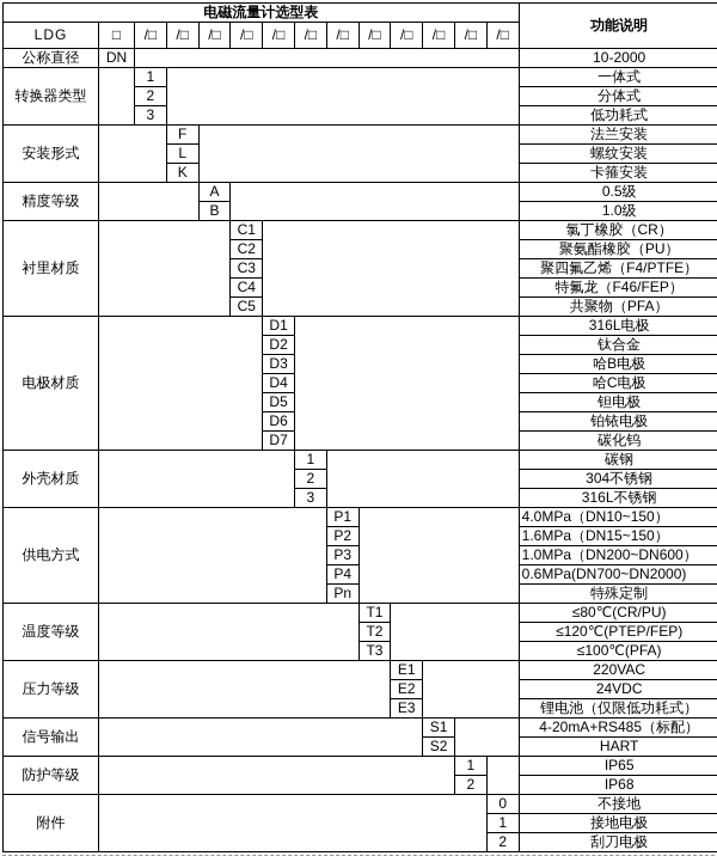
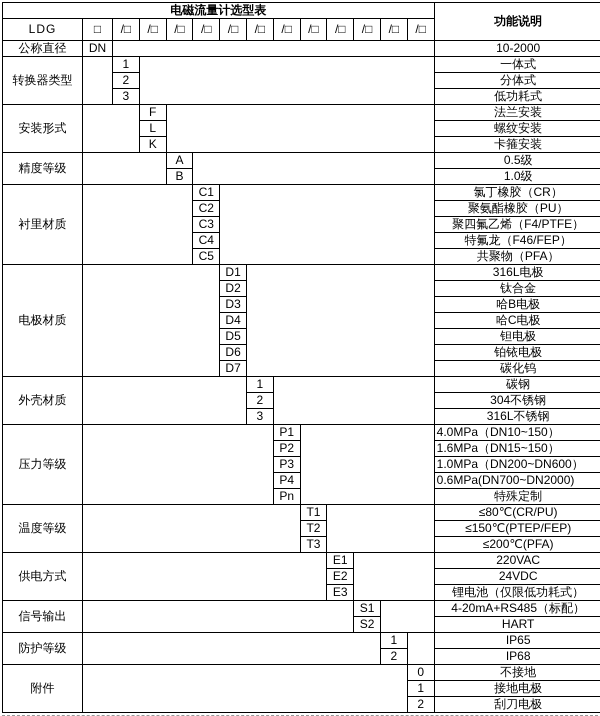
  电磁流量计选型表	功能说明
  LDG	□	/□	/□	/□	/□	/□	/□	/□	/□	/□	/□	/□	/□
  公称直径	DN		10-2000
  转换器类型		1		一体式
  2	分体式
  3	低功耗式
  安装形式		F		法兰安装
  L	螺纹安装
  K	卡箍安装
  精度等级		A		0.5级
  B	1.0级
  衬里材质		C1		氯丁橡胶（CR）
  C2	聚氨酯橡胶（PU）
  C3	聚四氟乙烯（F4/PTFE）
  C4	特氟龙（F46/FEP）
  C5	共聚物（PFA）
  电极材质		D1		316L电极
  D2	钛合金
  D3	哈B电极
  D4	哈C电极
  D5	钽电极
  D6	铂铱电极
  D7	碳化钨
  外壳材质		1		碳钢
  2	304不锈钢
  3	316L不锈钢
- 供电方式		P1		4.0MPa（DN10~150）
+ 压力等级		P1		4.0MPa（DN10~150）
  P2	1.6MPa（DN15~150）
  P3	1.0MPa（DN200~DN600）
  P4	0.6MPa(DN700~DN2000)
  Pn	特殊定制
  温度等级		T1		≤80℃(CR/PU)
- T2	≤120℃(PTEP/FEP)
+ T2	≤150℃(PTEP/FEP)
- T3	≤100℃(PFA)
+ T3	≤200℃(PFA)
- 压力等级		E1		220VAC
+ 供电方式		E1		220VAC
  E2	24VDC
  E3	锂电池（仅限低功耗式）
  信号输出		S1		4-20mA+RS485（标配）
  S2	HART
  防护等级		1		IP65
  2	IP68
  附件		0	不接地
  1	接地电极
  2	刮刀电极
